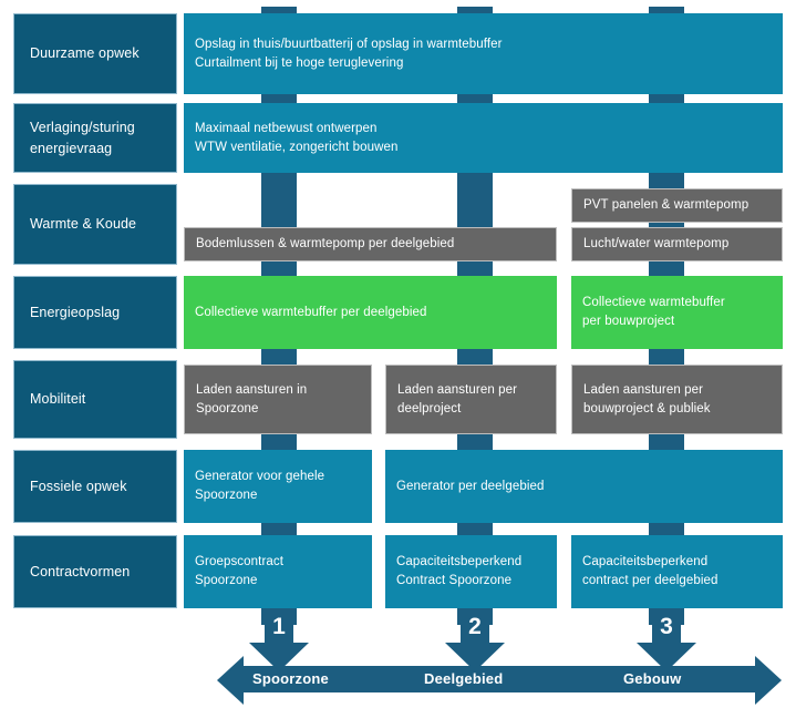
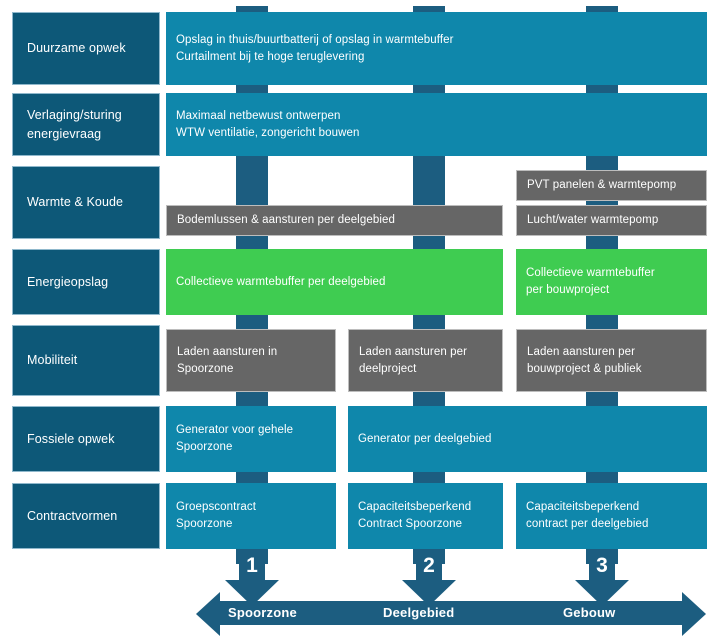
  Duurzame opwek
  Opslag in thuis/buurtbatterij of opslag in warmtebuffer
  Curtailment bij te hoge teruglevering
  Verlaging/sturing
  energievraag
  Maximaal netbewust ontwerpen
  WTW ventilatie, zongericht bouwen
  Warmte & Koude
  PVT panelen & warmtepomp
- Bodemlussen & warmtepomp per deelgebied
+ Bodemlussen & aansturen per deelgebied
  Lucht/water warmtepomp
  Energieopslag
  Collectieve warmtebuffer per deelgebied
  Collectieve warmtebuffer
  per bouwproject
  Mobiliteit
  Laden aansturen in
  Spoorzone
  Laden aansturen per
  deelproject
  Laden aansturen per
  bouwproject & publiek
  Fossiele opwek
  Generator voor gehele
  Spoorzone
  Generator per deelgebied
  Contractvormen
  Groepscontract
  Spoorzone
  Capaciteitsbeperkend
  Contract Spoorzone
  Capaciteitsbeperkend
  contract per deelgebied
  1
  2
  3
  Spoorzone
  Deelgebied
  Gebouw
